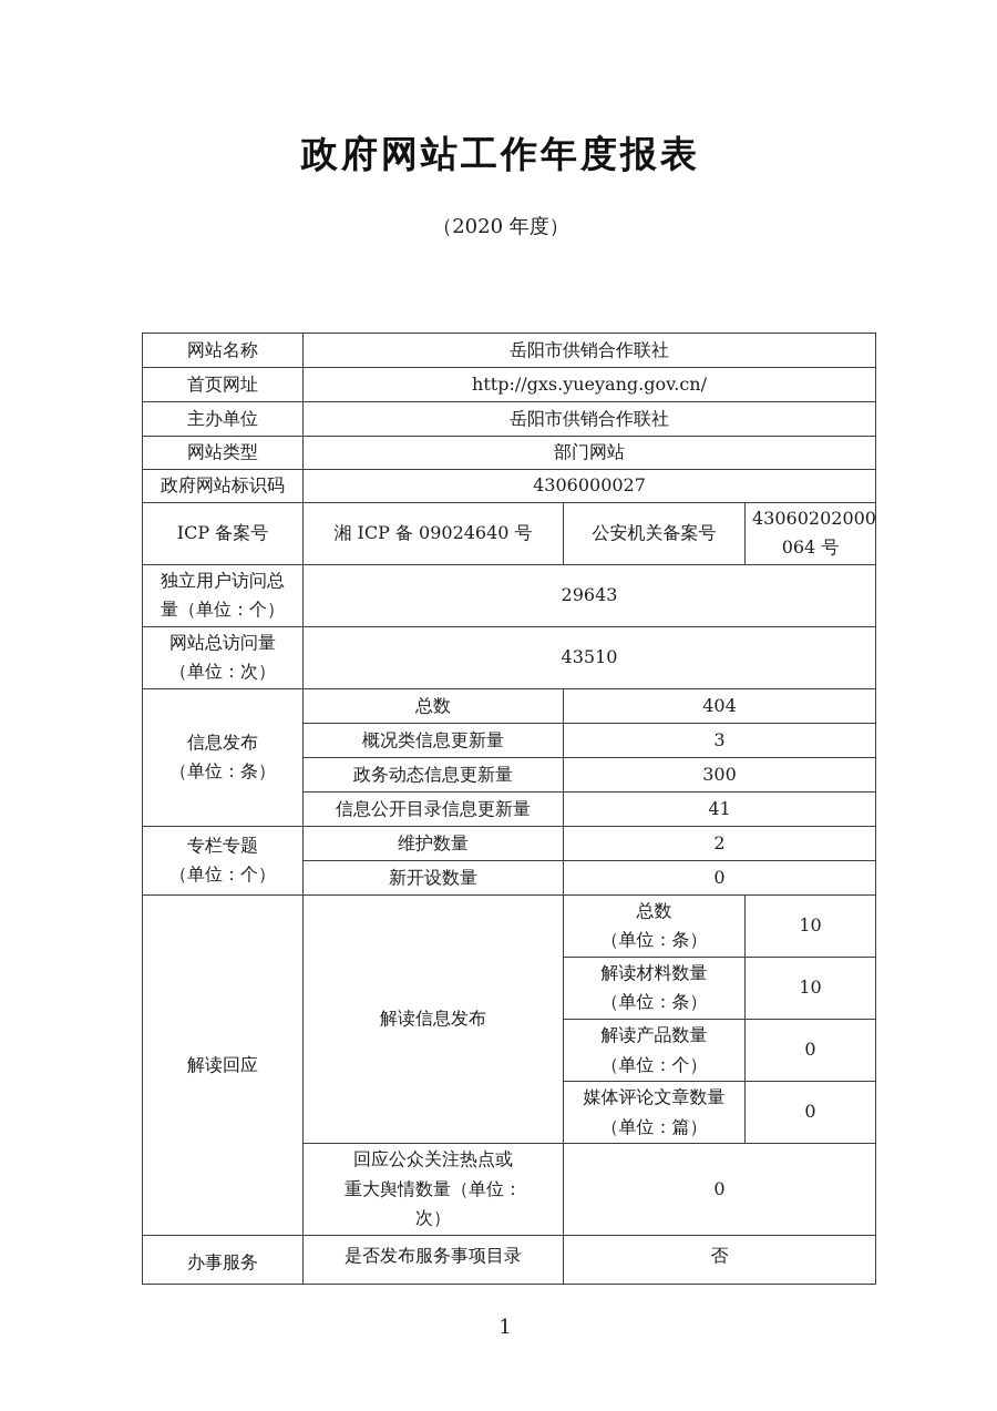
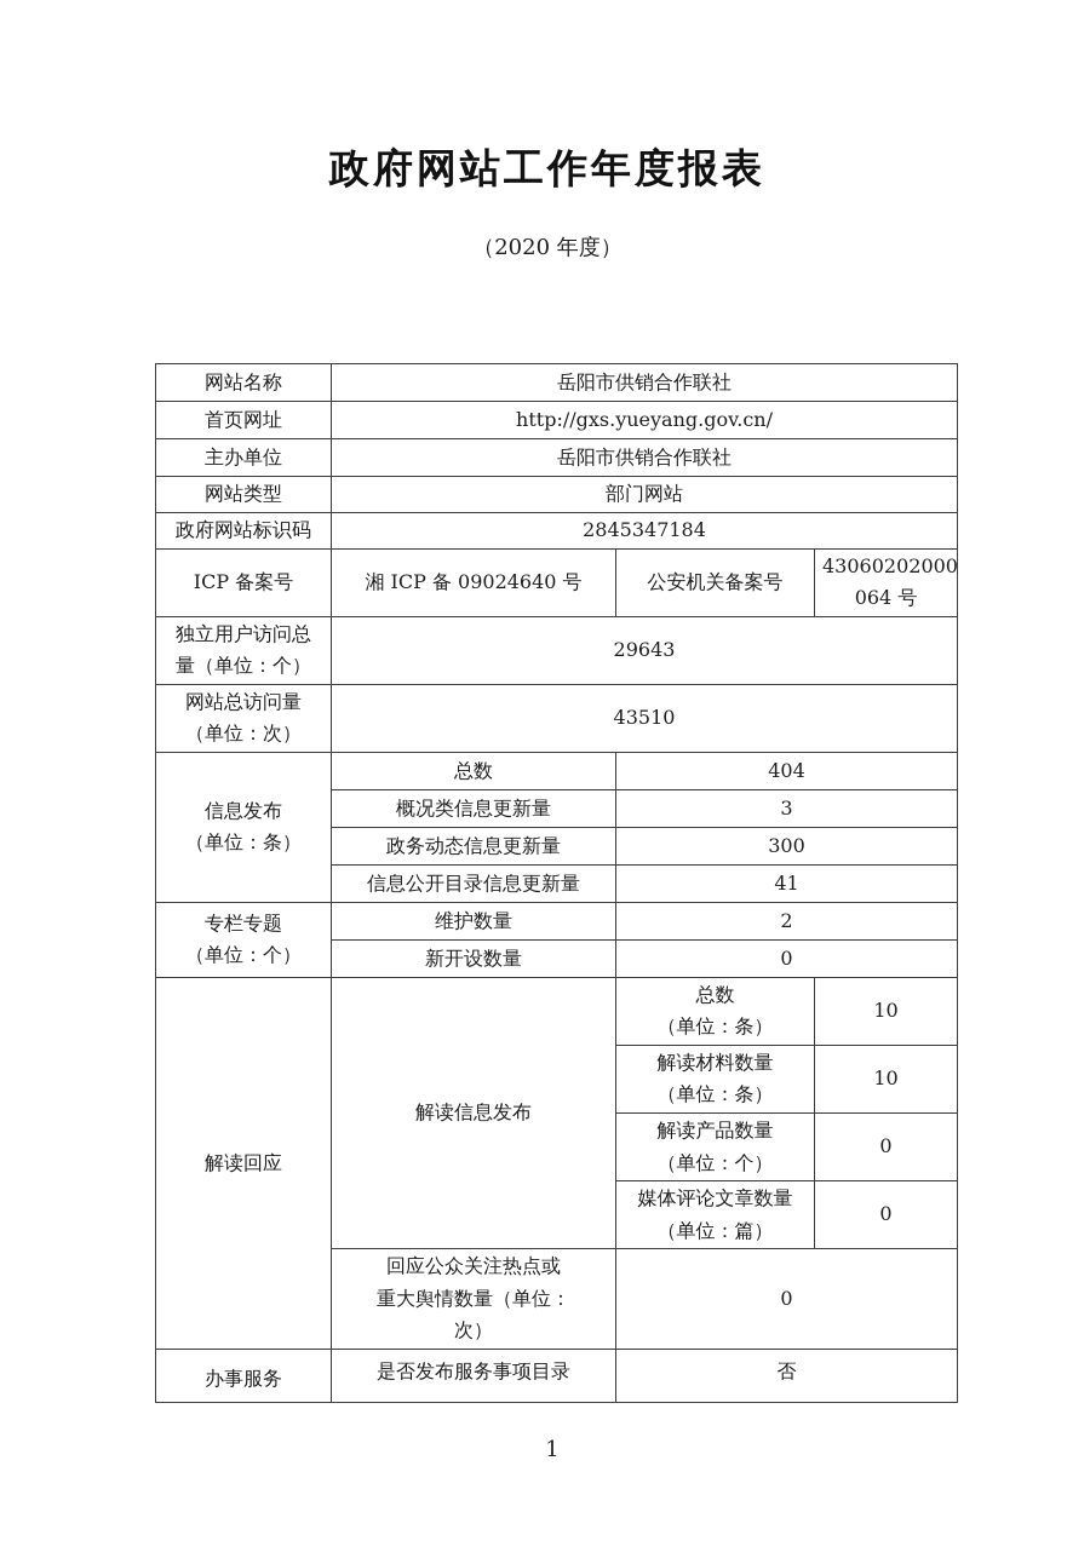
  政府网站工作年度报表
  （2020 年度）
  网站名称	岳阳市供销合作联社
  首页网址	http://gxs.yueyang.gov.cn/
  主办单位	岳阳市供销合作联社
  网站类型	部门网站
- 政府网站标识码	4306000027
+ 政府网站标识码	2845347184
  ICP 备案号	湘 ICP 备 09024640 号	公安机关备案号	43060202000 064 号
  独立用户访问总 量（单位：个）	29643
  网站总访问量 （单位：次）	43510
  信息发布 （单位：条）	总数	404
  概况类信息更新量	3
  政务动态信息更新量	300
  信息公开目录信息更新量	41
  专栏专题 （单位：个）	维护数量	2
  新开设数量	0
  解读回应	解读信息发布	总数 （单位：条）	10
  解读材料数量 （单位：条）	10
  解读产品数量 （单位：个）	0
  媒体评论文章数量 （单位：篇）	0
  回应公众关注热点或 重大舆情数量（单位： 次）	0
  办事服务	是否发布服务事项目录	否
  1
